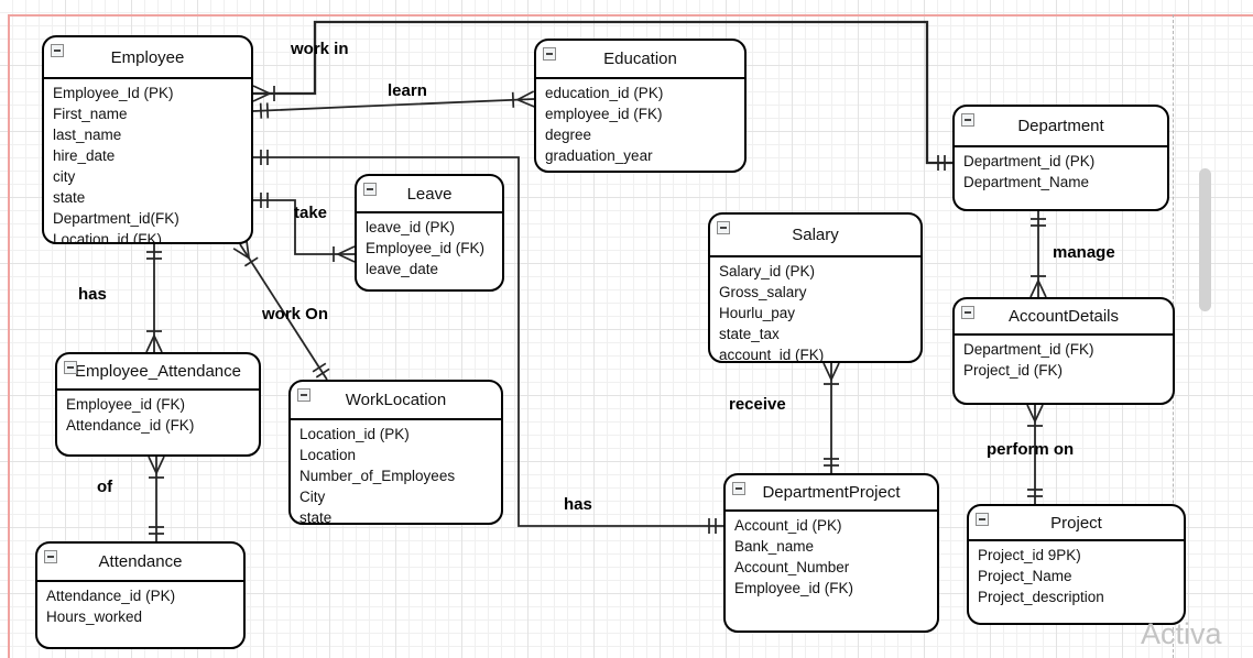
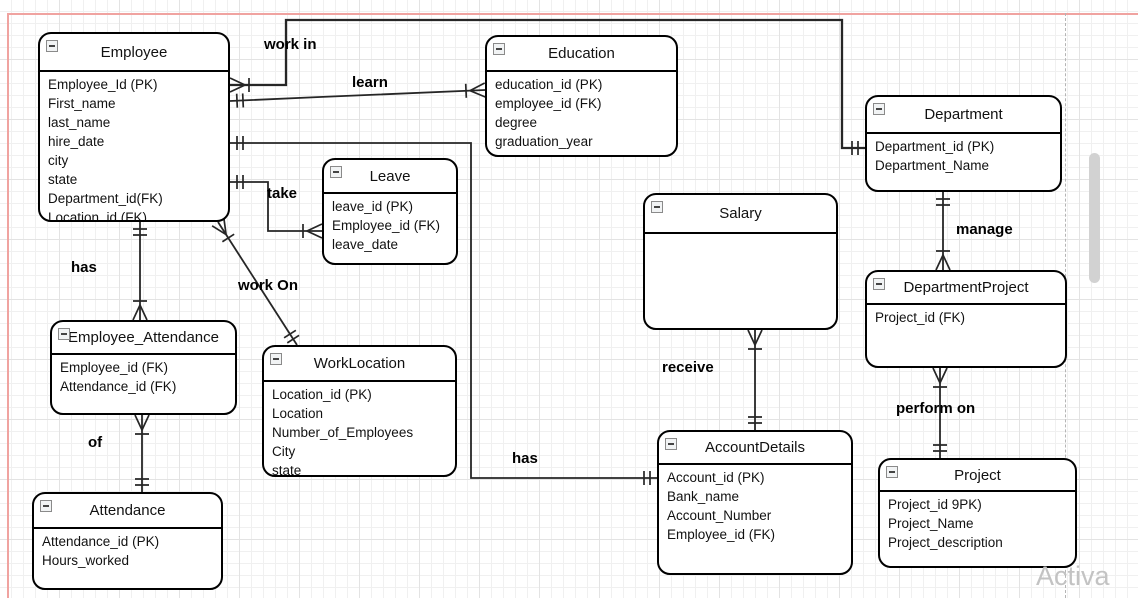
  Employee
  Employee_Id (PK)
  First_name
  last_name
  hire_date
  city
  state
  Department_id(FK)
  Location_id (FK)
  Education
  education_id (PK)
  employee_id (FK)
  degree
  graduation_year
  Department
  Department_id (PK)
  Department_Name
  Leave
  leave_id (PK)
  Employee_id (FK)
  leave_date
  Salary
- Salary_id (PK)
- Gross_salary
- Hourlu_pay
- state_tax
- account_id (FK)
  WorkLocation
  Location_id (PK)
  Location
  Number_of_Employees
  City
  state
  Employee_Attendance
  Employee_id (FK)
  Attendance_id (FK)
  Attendance
  Attendance_id (PK)
  Hours_worked
- DepartmentProject
+ AccountDetails
  Account_id (PK)
  Bank_name
  Account_Number
  Employee_id (FK)
- AccountDetails
+ DepartmentProject
- Department_id (FK)
  Project_id (FK)
  Project
  Project_id 9PK)
  Project_Name
  Project_description
  work in
  learn
  take
  work On
  has
  of
  has
  receive
  manage
  perform on
  Activa
